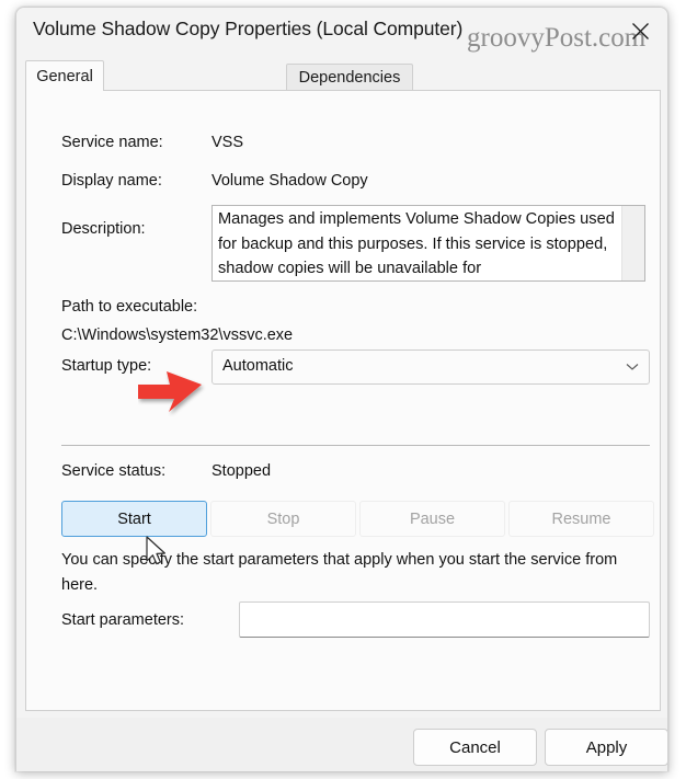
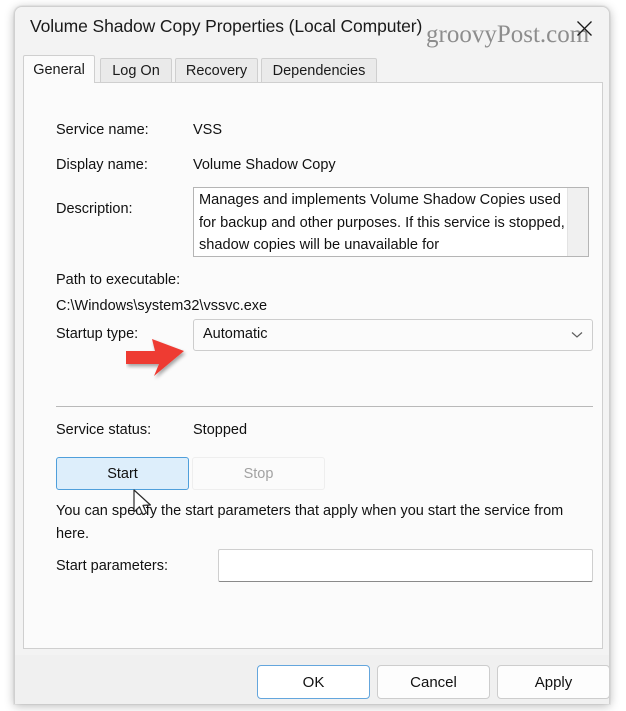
  Volume Shadow Copy Properties (Local Computer)
  groovyPost.com
  General
+ Log On
+ Recovery
  Dependencies
  Service name:
  VSS
  Display name:
  Volume Shadow Copy
  Description:
- Manages and implements Volume Shadow Copies used for backup and this purposes. If this service is stopped, shadow copies will be unavailable for
+ Manages and implements Volume Shadow Copies used for backup and other purposes. If this service is stopped, shadow copies will be unavailable for
  Path to executable:
  C:\Windows\system32\vssvc.exe
  Startup type:
  Automatic
  Service status:
  Stopped
  Start
  Stop
- Pause
- Resume
  You can specfy the start parameters that apply when you start the service from here.
  Start parameters:
+ OK
  Cancel
  Apply
